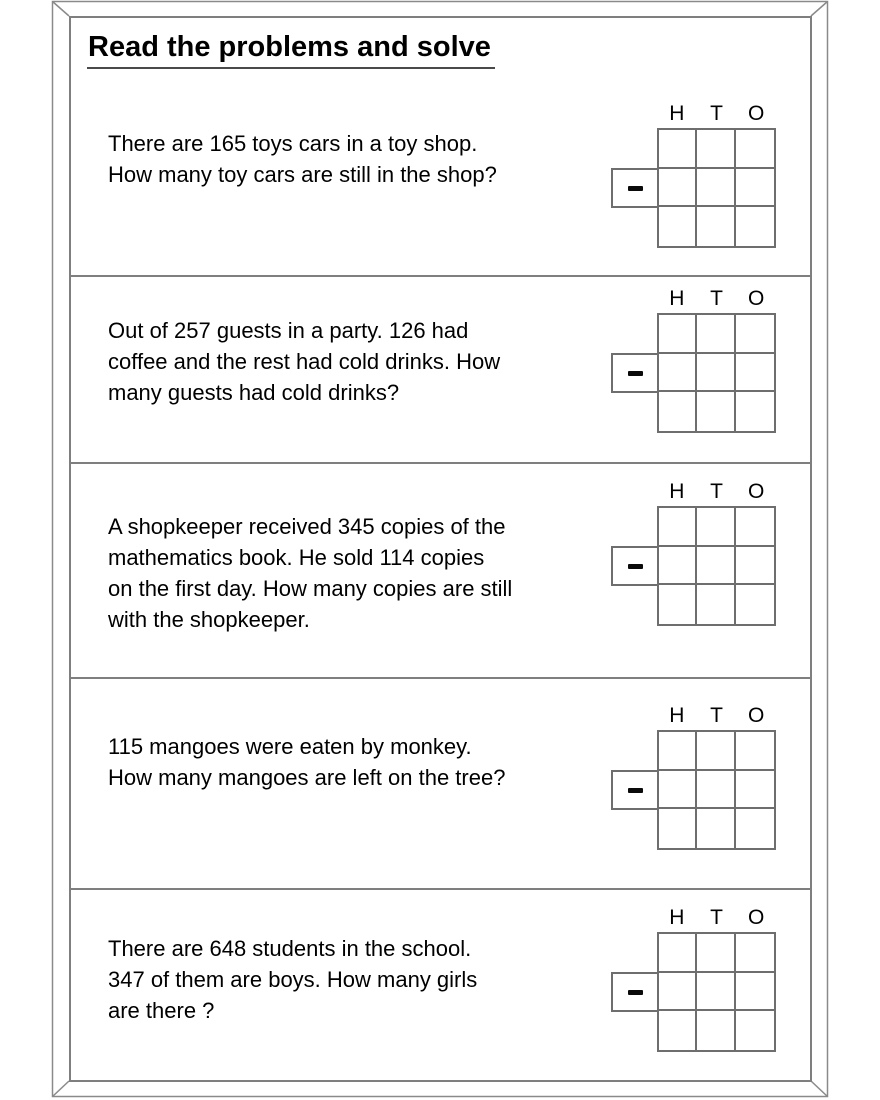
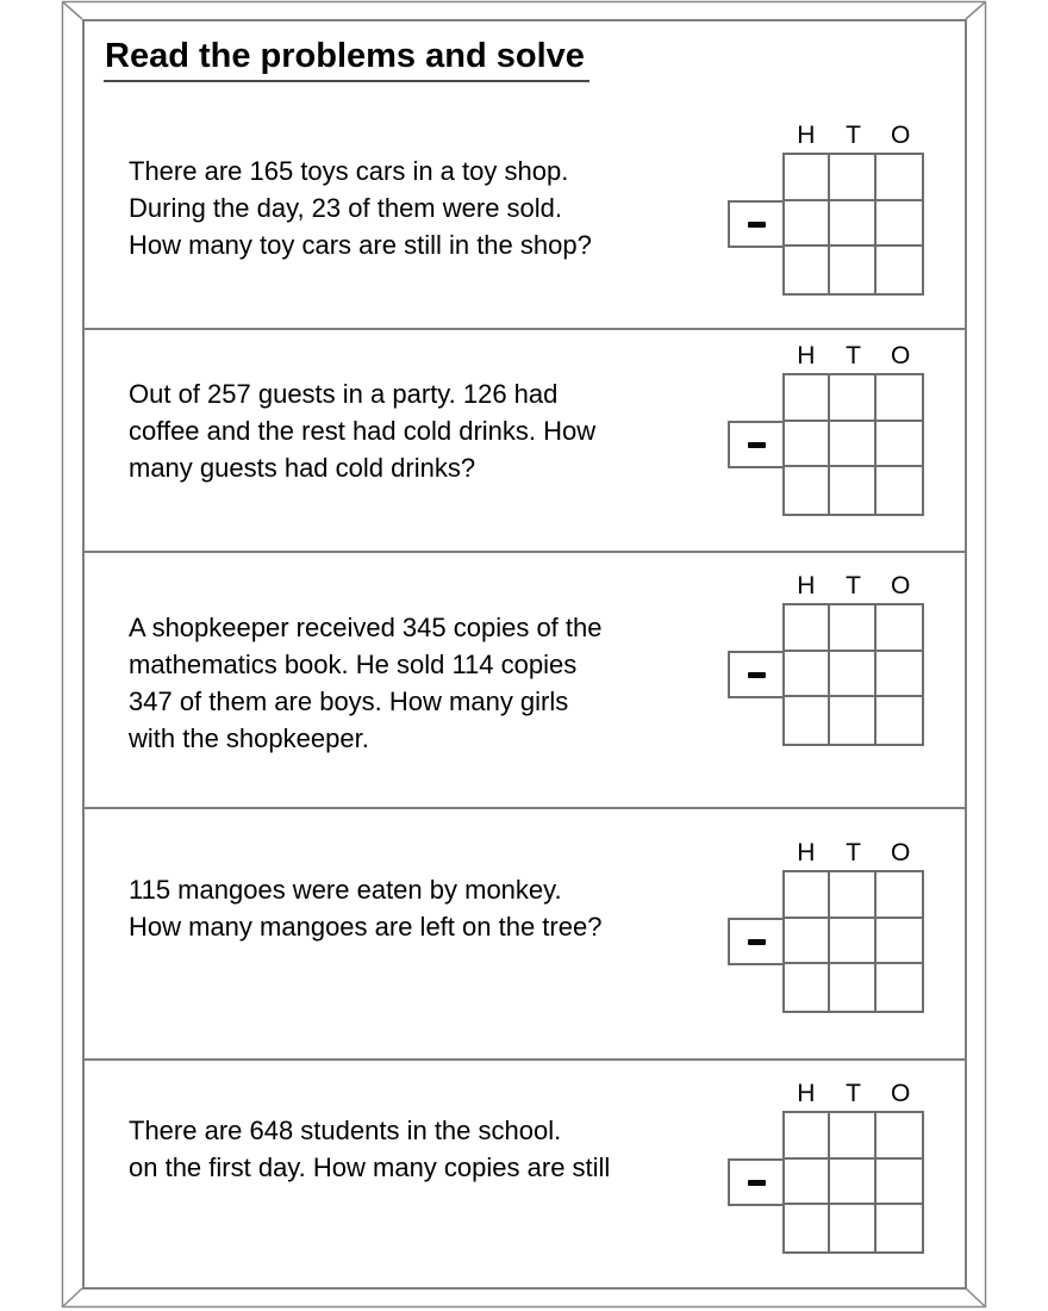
  Read the problems and solve
  There are 165 toys cars in a toy shop.
+ During the day, 23 of them were sold.
  How many toy cars are still in the shop?
  H
  T
  O
  Out of 257 guests in a party. 126 had
  coffee and the rest had cold drinks. How
  many guests had cold drinks?
  H
  T
  O
  A shopkeeper received 345 copies of the
  mathematics book. He sold 114 copies
- on the first day. How many copies are still
+ 347 of them are boys. How many girls
  with the shopkeeper.
  H
  T
  O
  115 mangoes were eaten by monkey.
  How many mangoes are left on the tree?
  H
  T
  O
  There are 648 students in the school.
- 347 of them are boys. How many girls
+ on the first day. How many copies are still
- are there ?
  H
  T
  O
